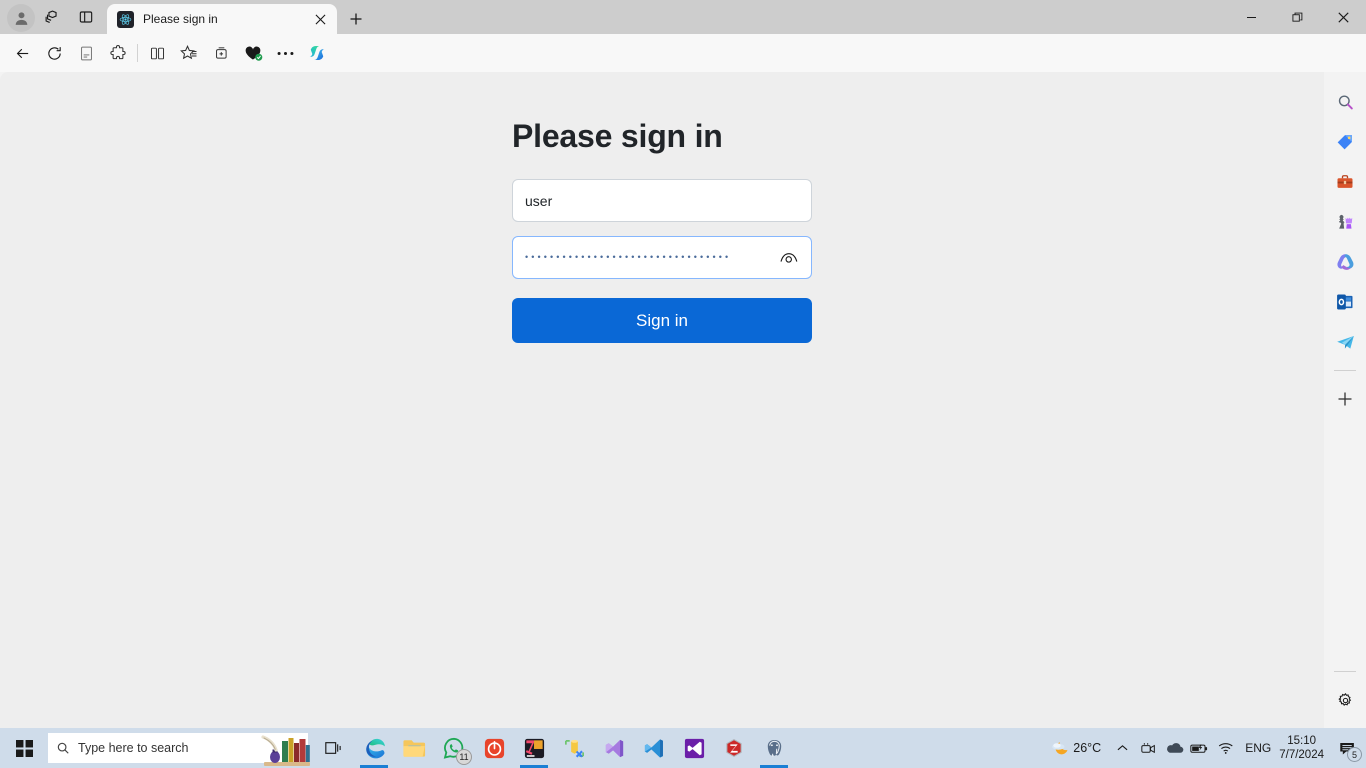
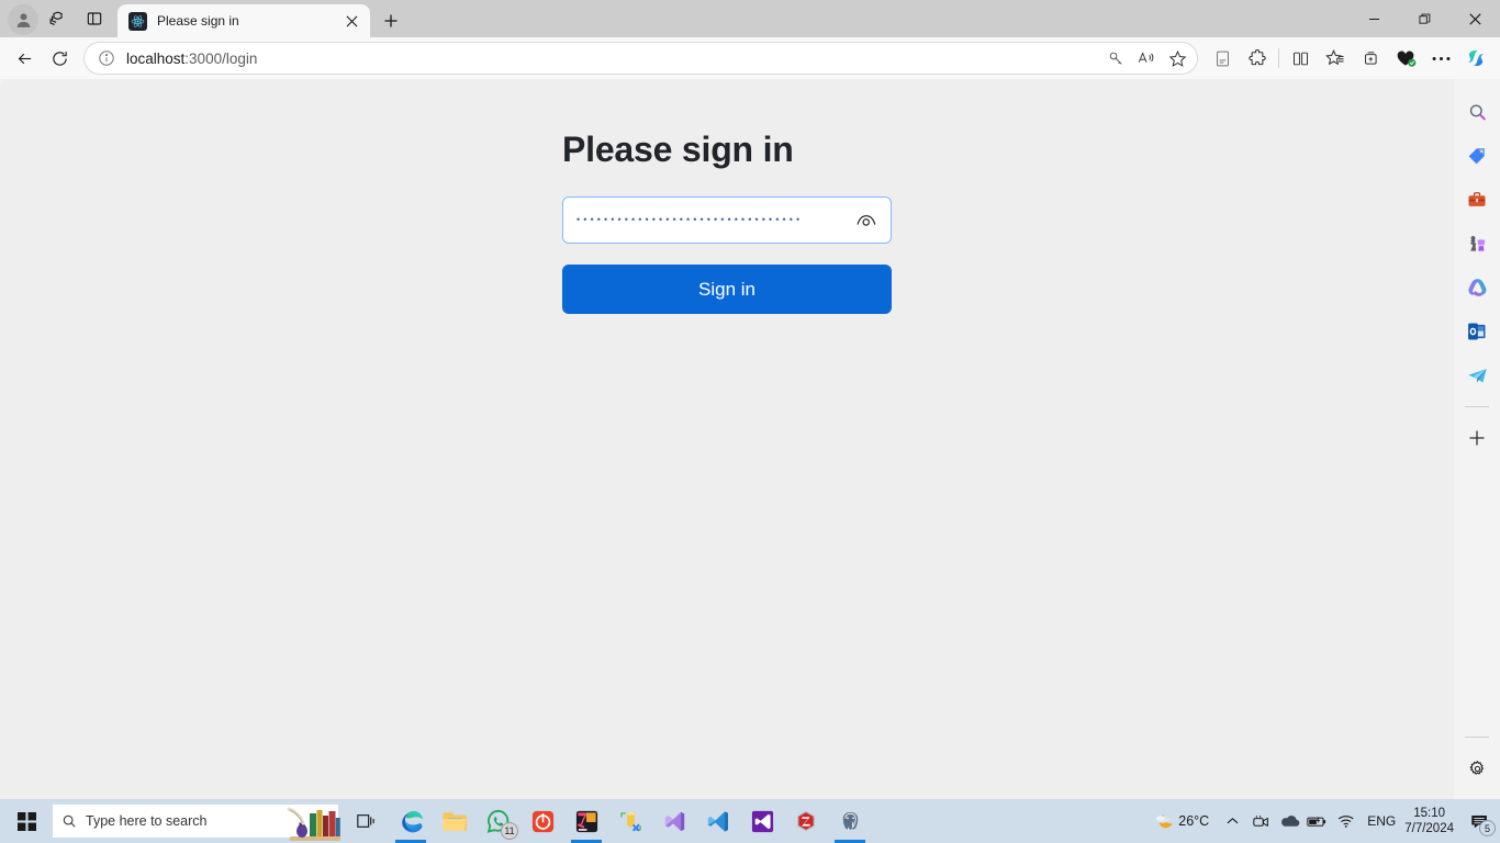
  Please sign in
+ localhost:3000/login
  Please sign in
- user
  •••••••••••••••••••••••••••••••••
  Sign in
  Type here to search
  11
  26°C
  ENG
  15:10
  7/7/2024
  5
